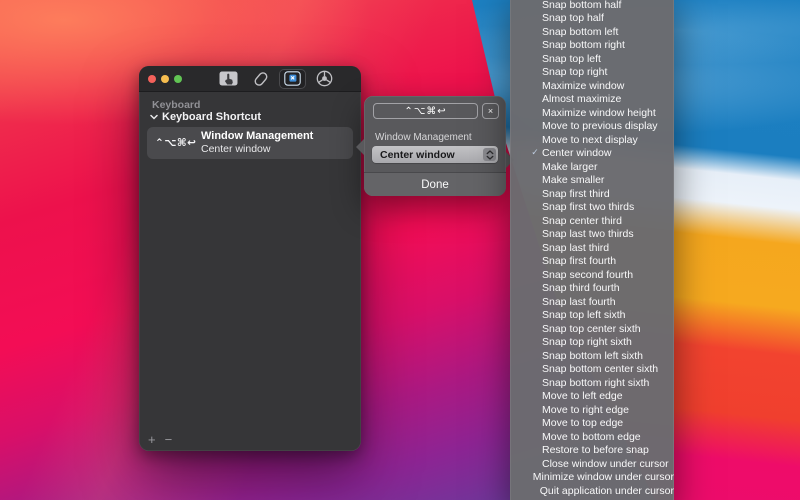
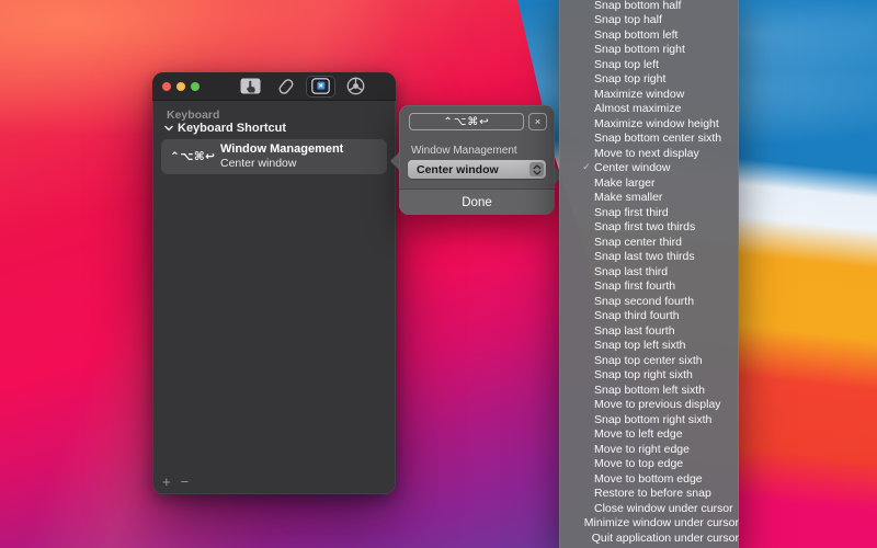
  Keyboard
  Keyboard Shortcut
  ⌃⌥⌘↩
  Window Management
  Center window
  +
  −
  ⌃⌥⌘↩
  ×
  Window Management
  Center window
  Done
  Snap bottom half
  Snap top half
  Snap bottom left
  Snap bottom right
  Snap top left
  Snap top right
  Maximize window
  Almost maximize
  Maximize window height
- Move to previous display
+ Snap bottom center sixth
  Move to next display
  ✓
  Center window
  Make larger
  Make smaller
  Snap first third
  Snap first two thirds
  Snap center third
  Snap last two thirds
  Snap last third
  Snap first fourth
  Snap second fourth
  Snap third fourth
  Snap last fourth
  Snap top left sixth
  Snap top center sixth
  Snap top right sixth
  Snap bottom left sixth
- Snap bottom center sixth
+ Move to previous display
  Snap bottom right sixth
  Move to left edge
  Move to right edge
  Move to top edge
  Move to bottom edge
  Restore to before snap
  Close window under cursor
  Minimize window under cursor
  Quit application under cursor
